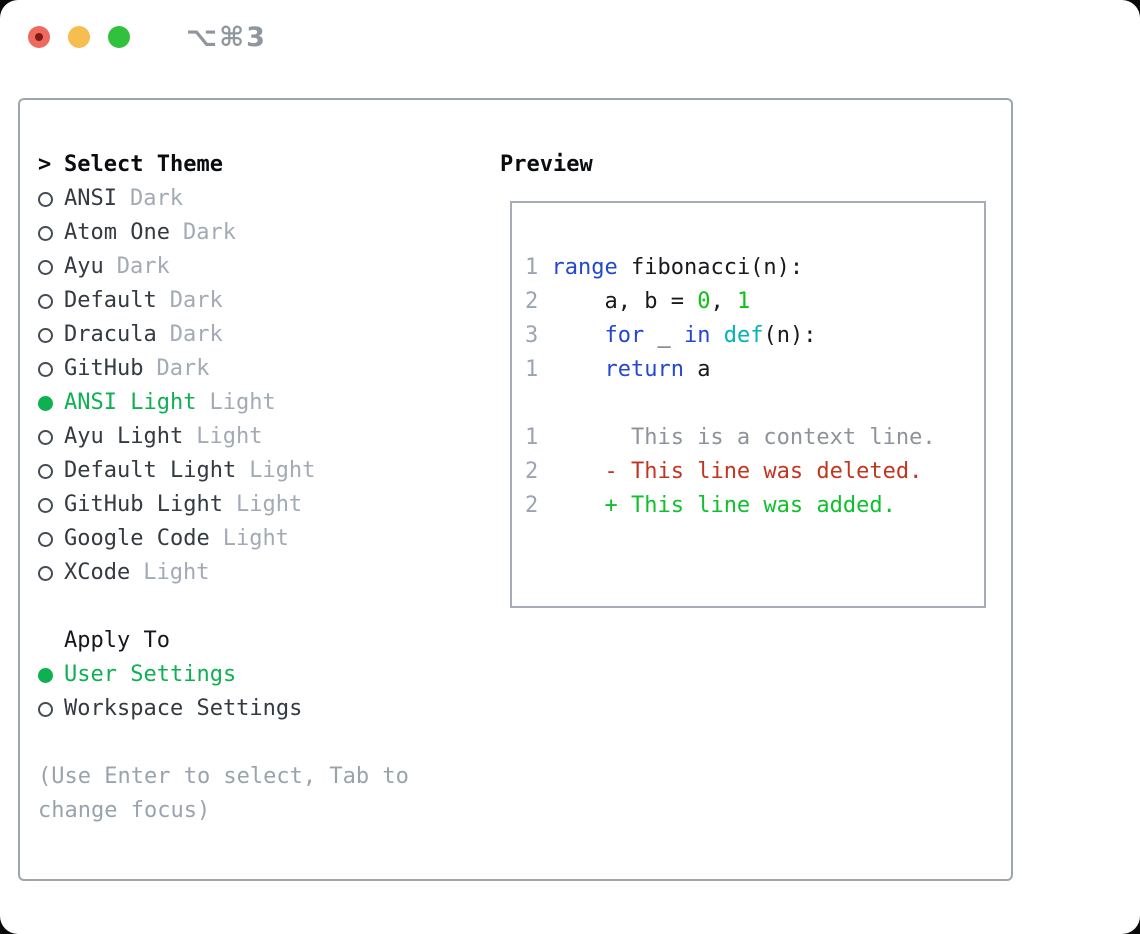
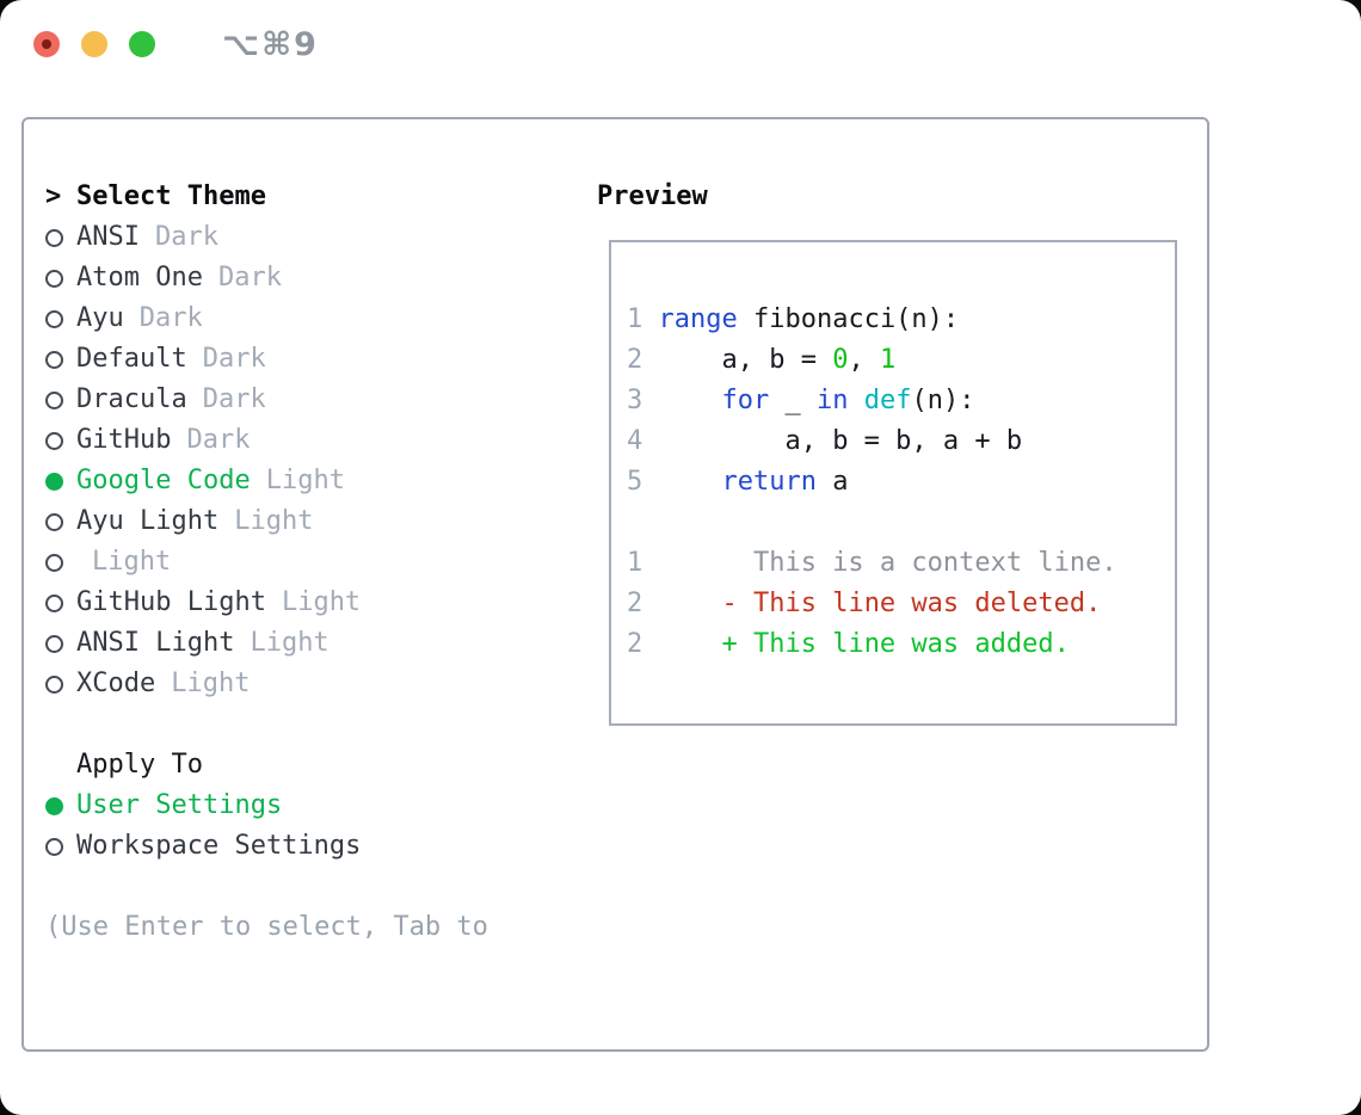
- ⌥⌘3
+ ⌥⌘9
  >
  Select Theme
  ANSI
  Dark
  Atom One
  Dark
  Ayu
  Dark
  Default
  Dark
  Dracula
  Dark
  GitHub
  Dark
- ANSI Light
+ Google Code
  Light
  Ayu Light
  Light
- Default Light
  Light
  GitHub Light
  Light
- Google Code
+ ANSI Light
  Light
  XCode
  Light
  Apply To
  User Settings
  Workspace Settings
  (Use Enter to select, Tab to
- change focus)
  Preview
  1 range fibonacci(n):
  2 a, b = 0, 1
  3 for _ in def(n):
+ 4 a, b = b, a + b
- 1 return a
+ 5 return a
  1 This is a context line.
  2 - This line was deleted.
  2 + This line was added.
